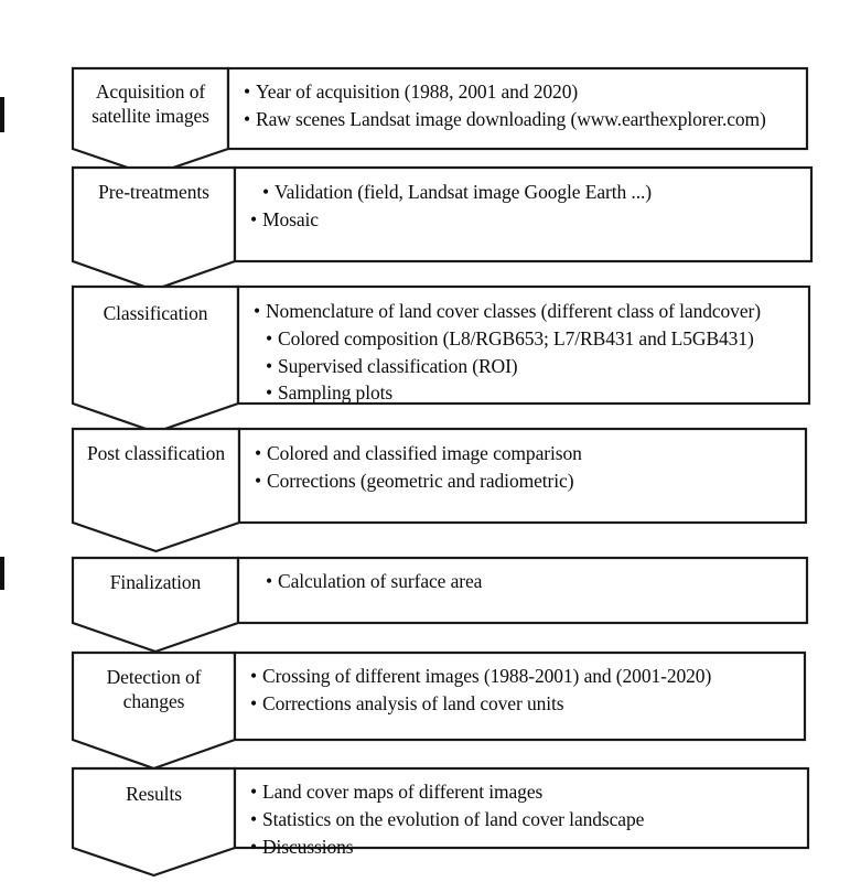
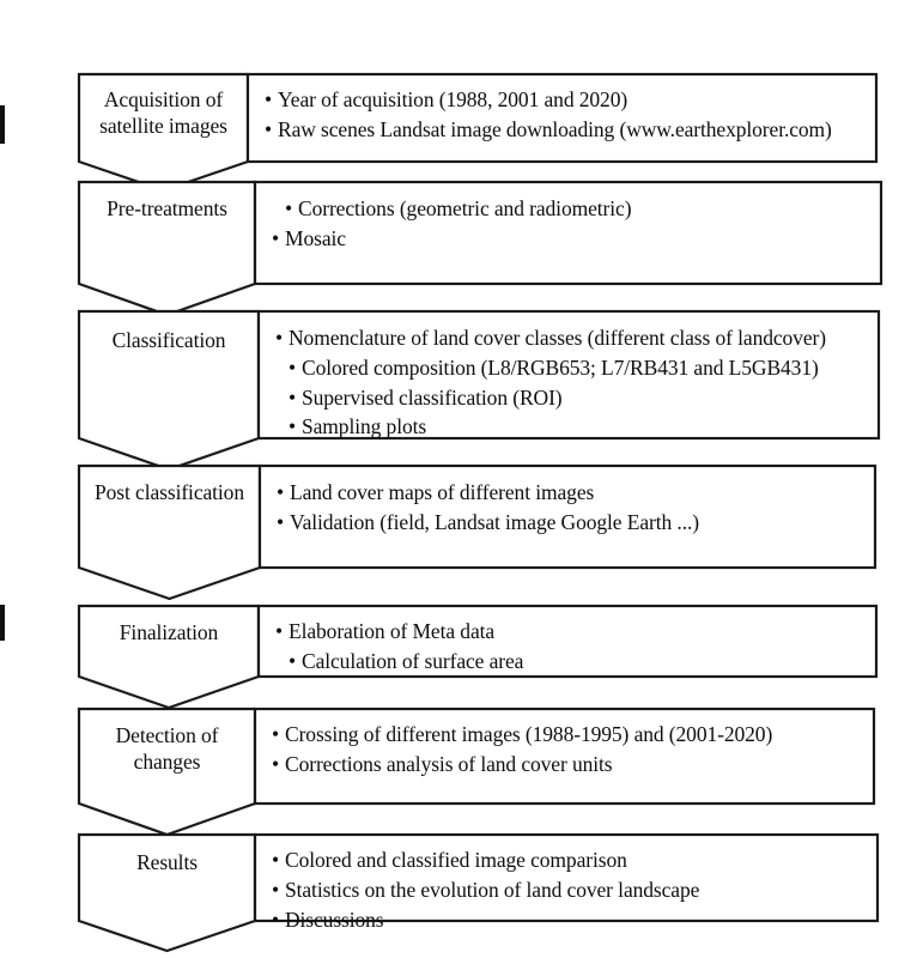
  Acquisition of
  satellite images
  • Year of acquisition (1988, 2001 and 2020)
  • Raw scenes Landsat image downloading (www.earthexplorer.com)
  Pre-treatments
- • Validation (field, Landsat image Google Earth ...)
+ • Corrections (geometric and radiometric)
  • Mosaic
  Classification
  • Nomenclature of land cover classes (different class of landcover)
  • Colored composition (L8/RGB653; L7/RB431 and L5GB431)
  • Supervised classification (ROI)
  • Sampling plots
  Post classification
- • Colored and classified image comparison
+ • Land cover maps of different images
- • Corrections (geometric and radiometric)
+ • Validation (field, Landsat image Google Earth ...)
  Finalization
+ • Elaboration of Meta data
  • Calculation of surface area
  Detection of
  changes
- • Crossing of different images (1988-2001) and (2001-2020)
+ • Crossing of different images (1988-1995) and (2001-2020)
  • Corrections analysis of land cover units
  Results
- • Land cover maps of different images
+ • Colored and classified image comparison
  • Statistics on the evolution of land cover landscape
  • Discussions
